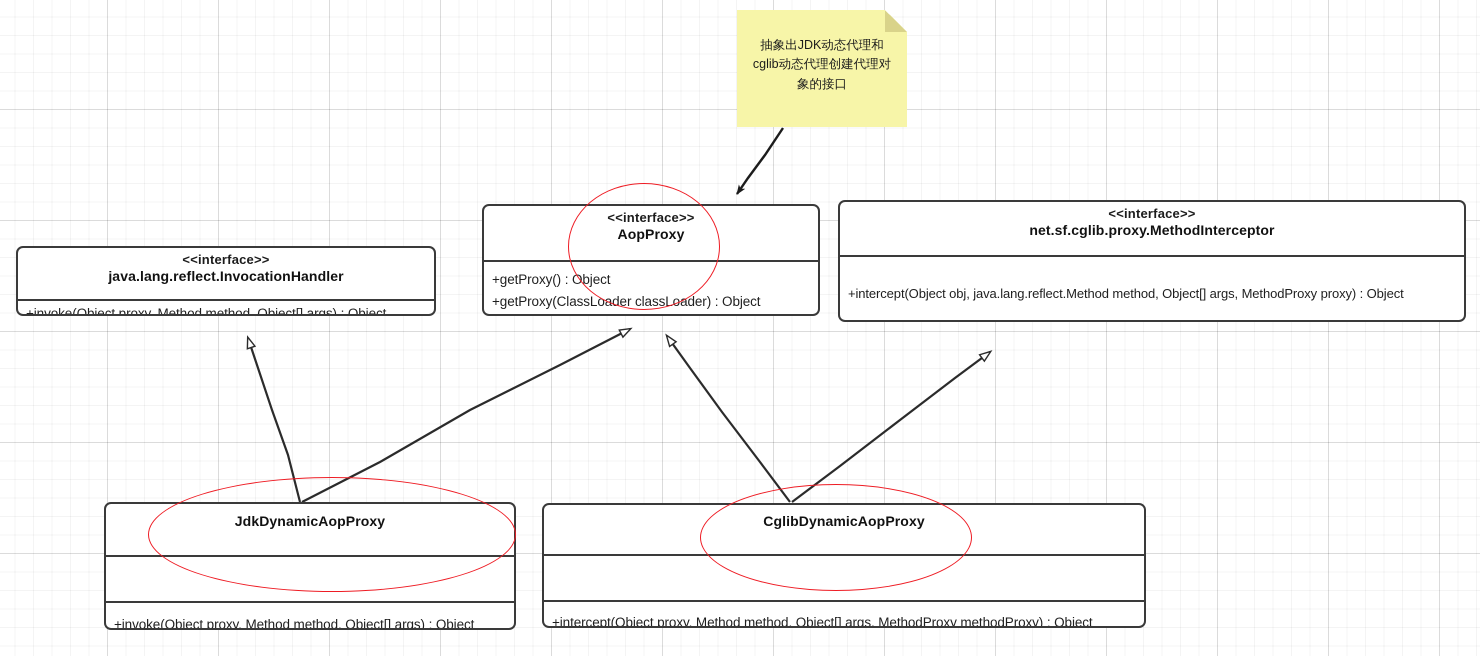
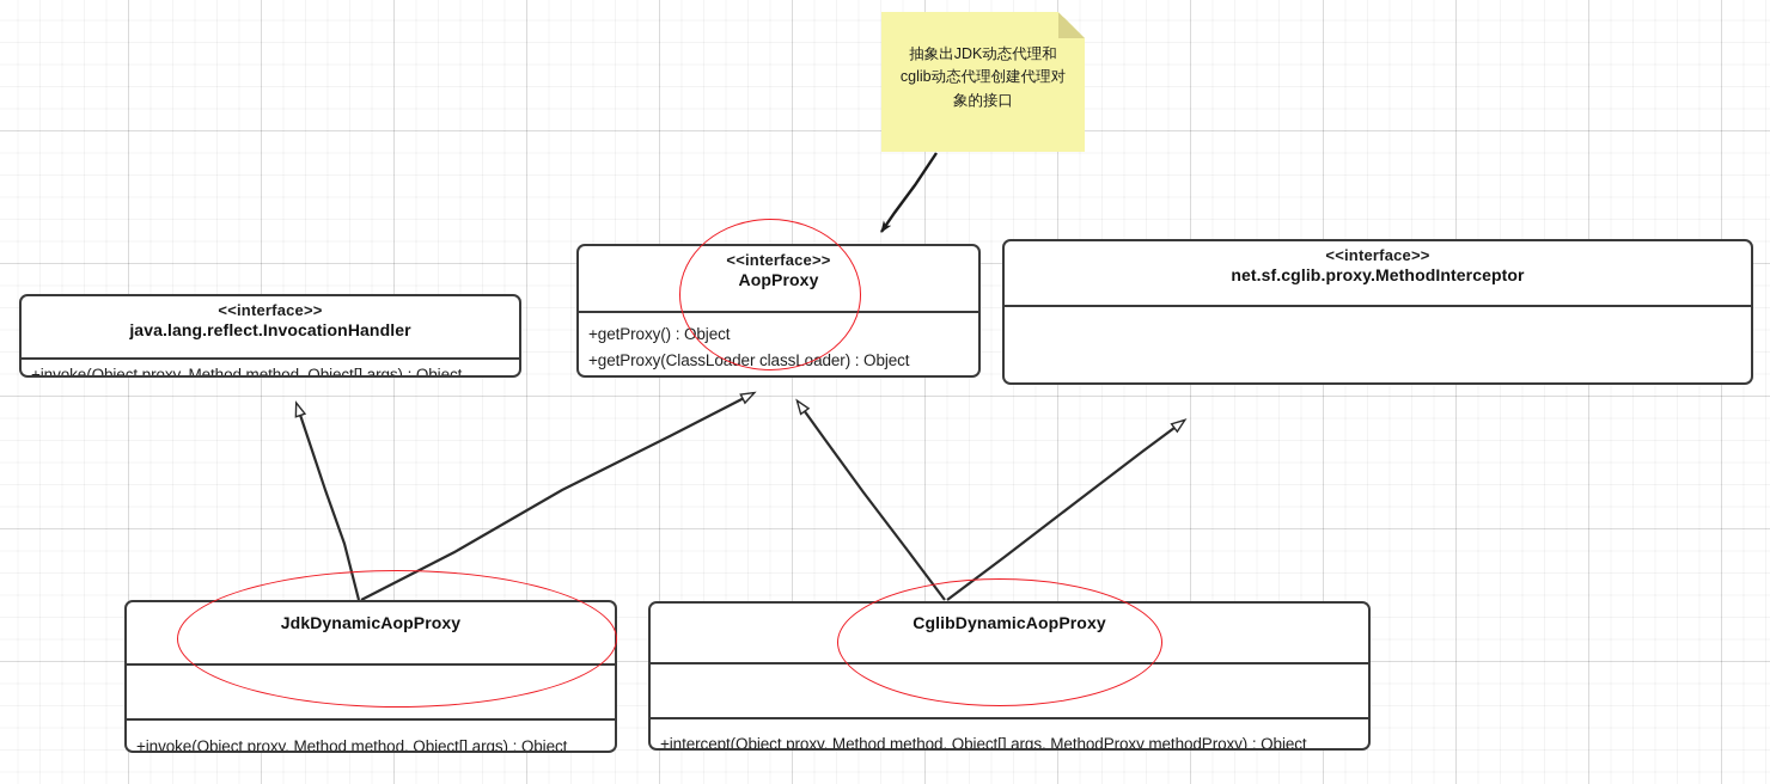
  抽象出JDK动态代理和
  cglib动态代理创建代理对
  象的接口
  <<interface>>
  java.lang.reflect.InvocationHandler
  +invoke(Object proxy, Method method, Object[] args) : Object
  <<interface>>
  AopProxy
  +getProxy() : Object
  +getProxy(ClassLoader classLoader) : Object
  <<interface>>
  net.sf.cglib.proxy.MethodInterceptor
- +intercept(Object obj, java.lang.reflect.Method method, Object[] args, MethodProxy proxy) : Object
  JdkDynamicAopProxy
  +invoke(Object proxy, Method method, Object[] args) : Object
  CglibDynamicAopProxy
  +intercept(Object proxy, Method method, Object[] args, MethodProxy methodProxy) : Object
